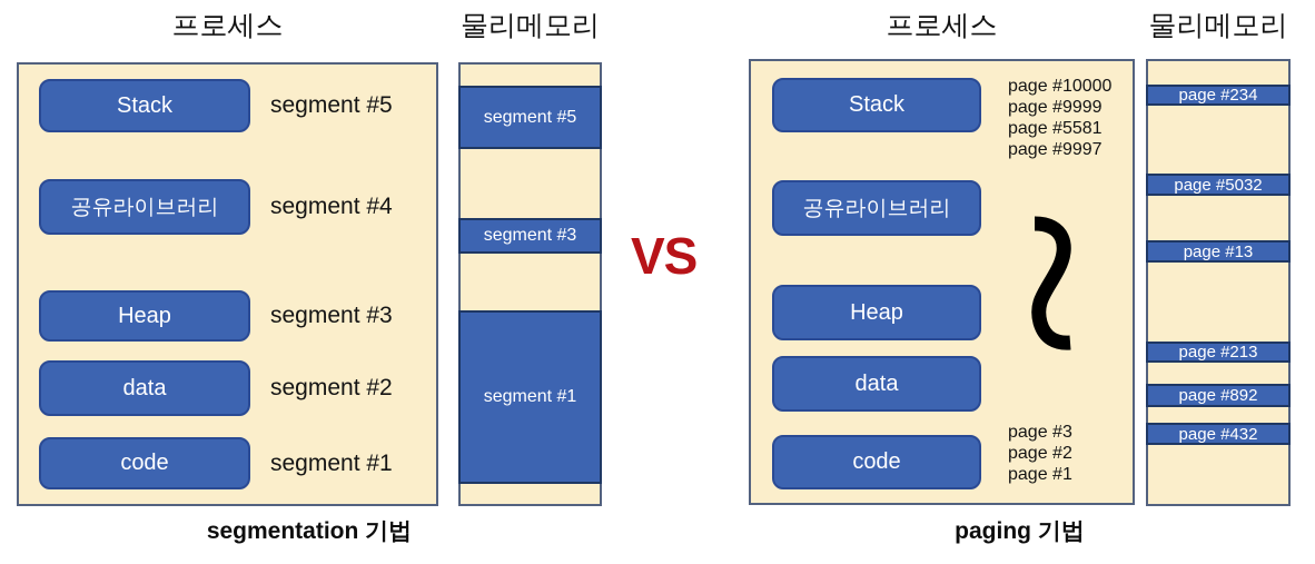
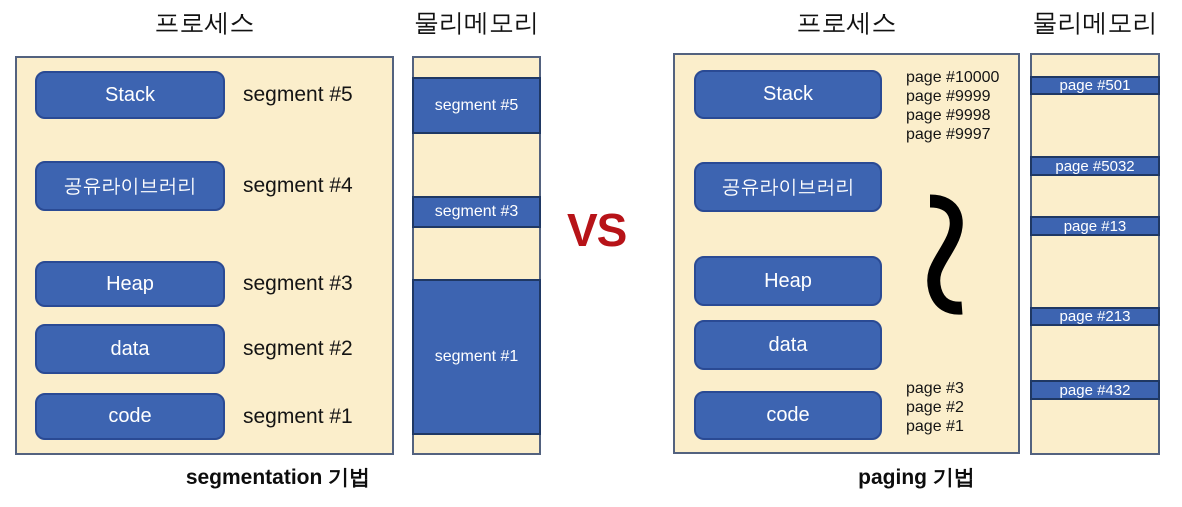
  프로세스
  물리메모리
  Stack
  segment #5
  공유라이브러리
  segment #4
  Heap
  segment #3
  data
  segment #2
  code
  segment #1
  segment #5
  segment #3
  segment #1
  segmentation 기법
  VS
  프로세스
  물리메모리
  Stack
  page #10000
  page #9999
- page #5581
+ page #9998
  page #9997
  공유라이브러리
  Heap
  data
  code
  page #3
  page #2
  page #1
- page #234
+ page #501
  page #5032
  page #13
  page #213
- page #892
  page #432
  paging 기법
